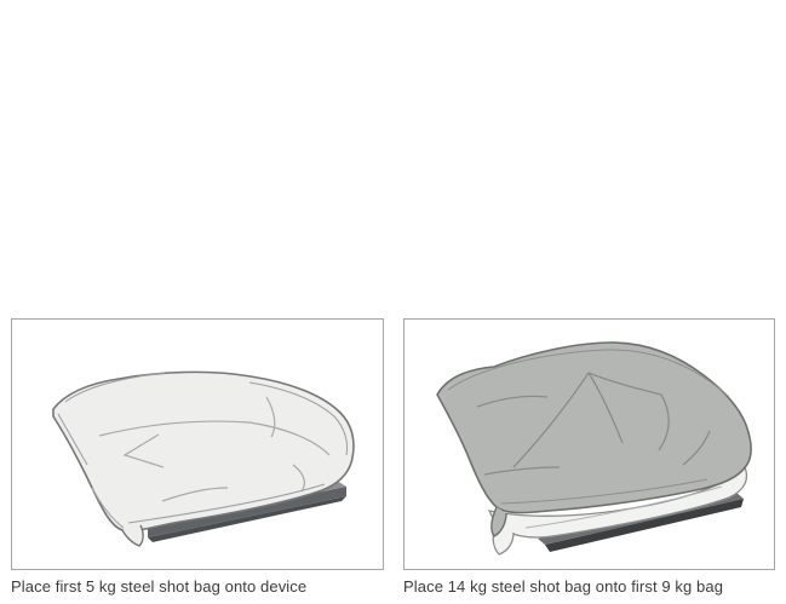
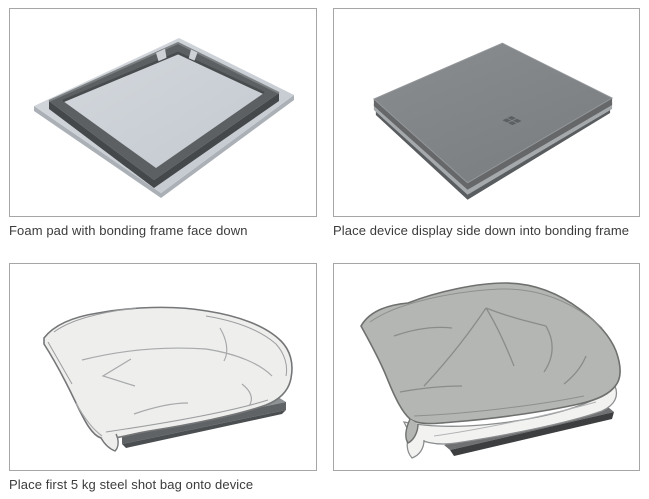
+ Foam pad with bonding frame face down
+ Place device display side down into bonding frame
  Place first 5 kg steel shot bag onto device
- Place 14 kg steel shot bag onto first 9 kg bag
